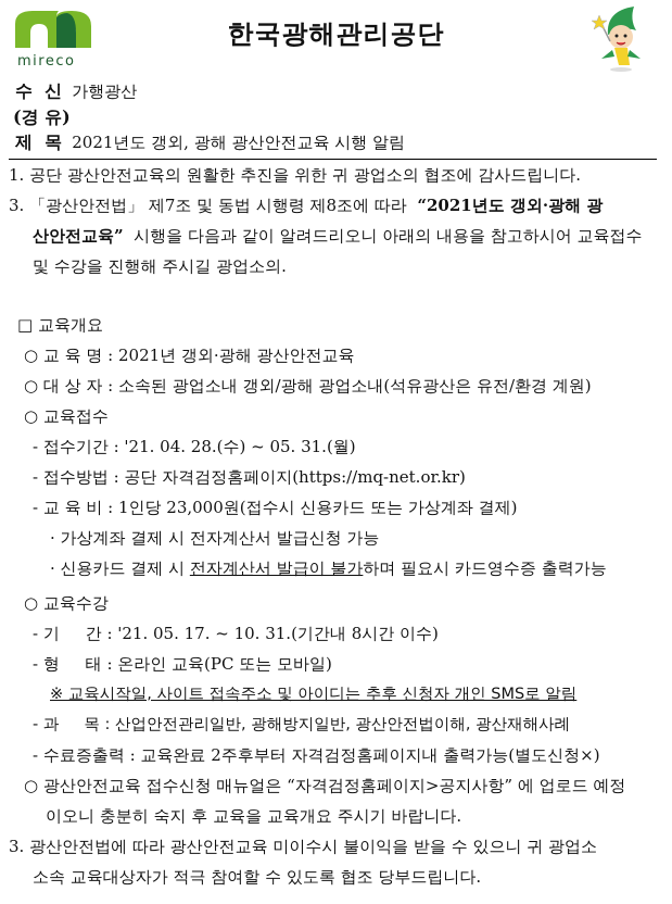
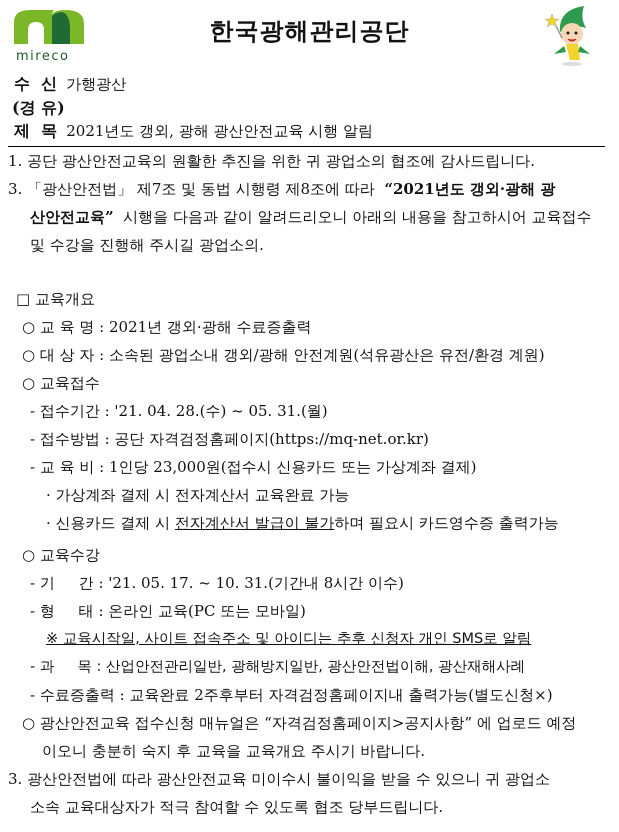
  mireco
  한국광해관리공단
  수 신 가행광산
  (경 유)
  제 목 2021년도 갱외, 광해 광산안전교육 시행 알림
  1. 공단 광산안전교육의 원활한 추진을 위한 귀 광업소의 협조에 감사드립니다.
  3. 「광산안전법」 제7조 및 동법 시행령 제8조에 따라 “2021년도 갱외·광해 광
  산안전교육” 시행을 다음과 같이 알려드리오니 아래의 내용을 참고하시어 교육접수
  및 수강을 진행해 주시길 광업소의.
  □ 교육개요
- ○ 교 육 명 : 2021년 갱외·광해 광산안전교육
+ ○ 교 육 명 : 2021년 갱외·광해 수료증출력
- ○ 대 상 자 : 소속된 광업소내 갱외/광해 광업소내(석유광산은 유전/환경 계원)
+ ○ 대 상 자 : 소속된 광업소내 갱외/광해 안전계원(석유광산은 유전/환경 계원)
  ○ 교육접수
  - 접수기간 : '21. 04. 28.(수) ~ 05. 31.(월)
  - 접수방법 : 공단 자격검정홈페이지(https://mq-net.or.kr)
  - 교 육 비 : 1인당 23,000원(접수시 신용카드 또는 가상계좌 결제)
- · 가상계좌 결제 시 전자계산서 발급신청 가능
+ · 가상계좌 결제 시 전자계산서 교육완료 가능
  · 신용카드 결제 시 전자계산서 발급이 불가하며 필요시 카드영수증 출력가능
  ○ 교육수강
  - 기 간 : '21. 05. 17. ~ 10. 31.(기간내 8시간 이수)
  - 형 태 : 온라인 교육(PC 또는 모바일)
  ※ 교육시작일, 사이트 접속주소 및 아이디는 추후 신청자 개인 SMS로 알림
  - 과 목 : 산업안전관리일반, 광해방지일반, 광산안전법이해, 광산재해사례
  - 수료증출력 : 교육완료 2주후부터 자격검정홈페이지내 출력가능(별도신청×)
  ○ 광산안전교육 접수신청 매뉴얼은 “자격검정홈페이지>공지사항” 에 업로드 예정
  이오니 충분히 숙지 후 교육을 교육개요 주시기 바랍니다.
  3. 광산안전법에 따라 광산안전교육 미이수시 불이익을 받을 수 있으니 귀 광업소
  소속 교육대상자가 적극 참여할 수 있도록 협조 당부드립니다.
